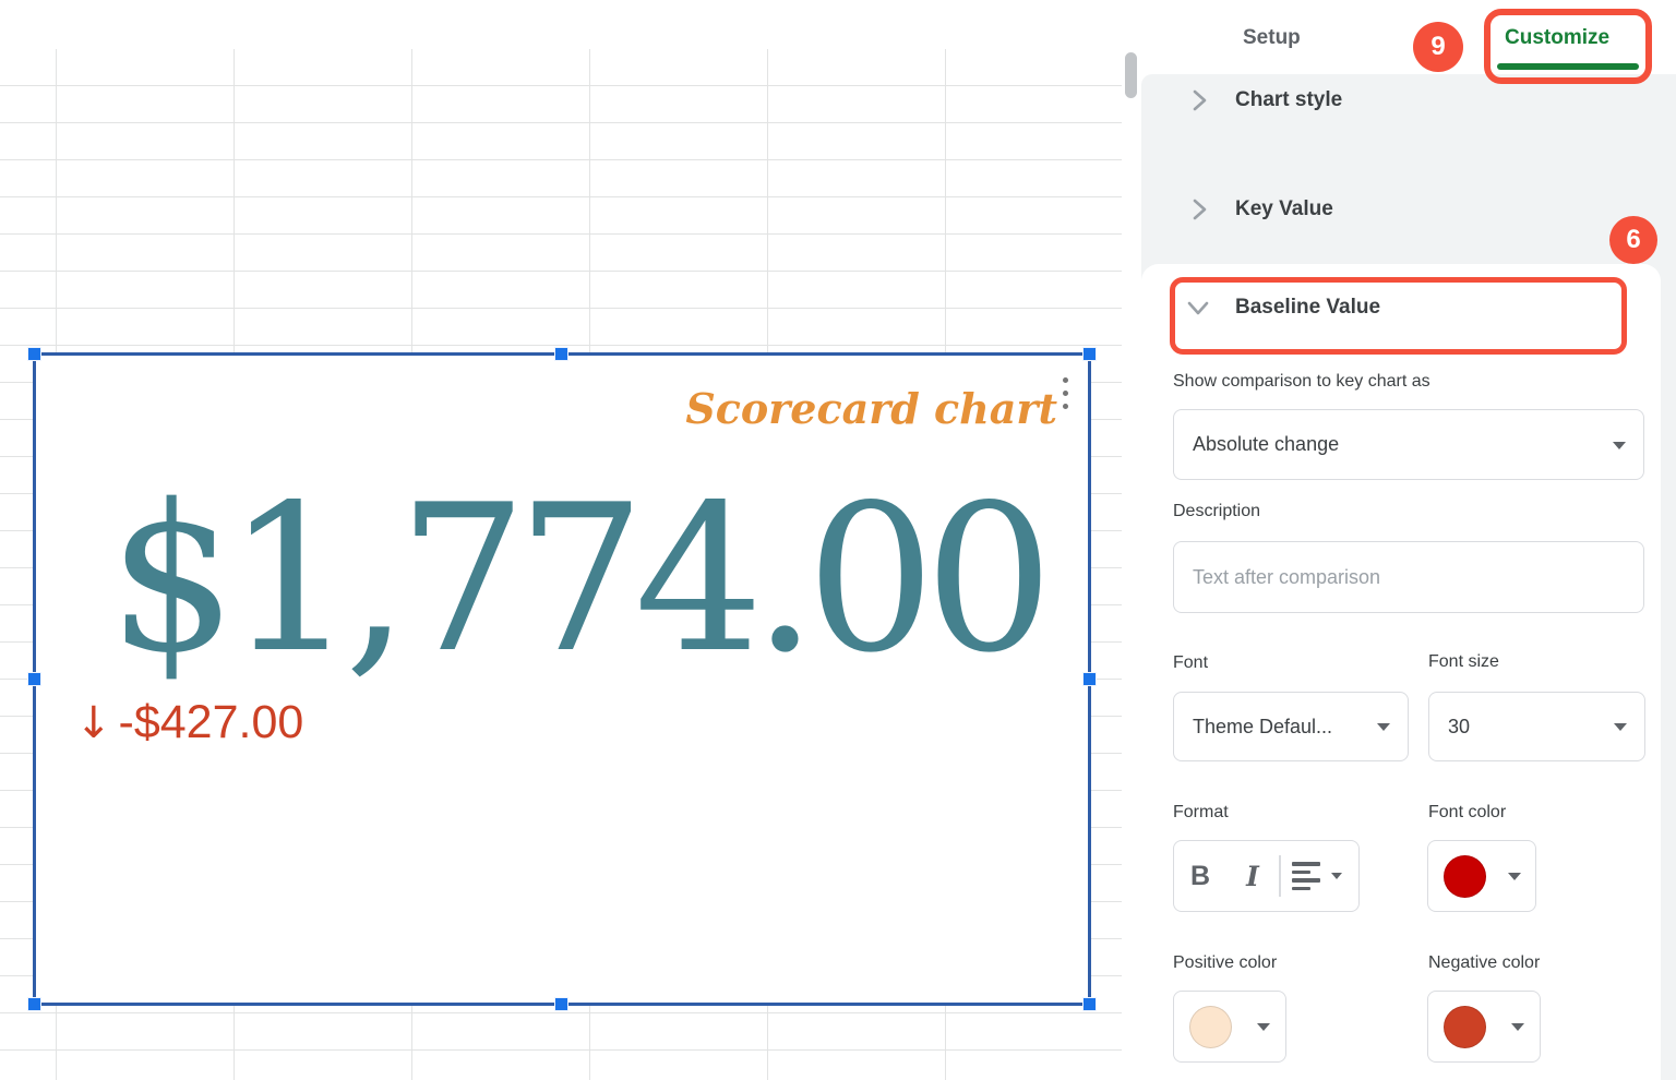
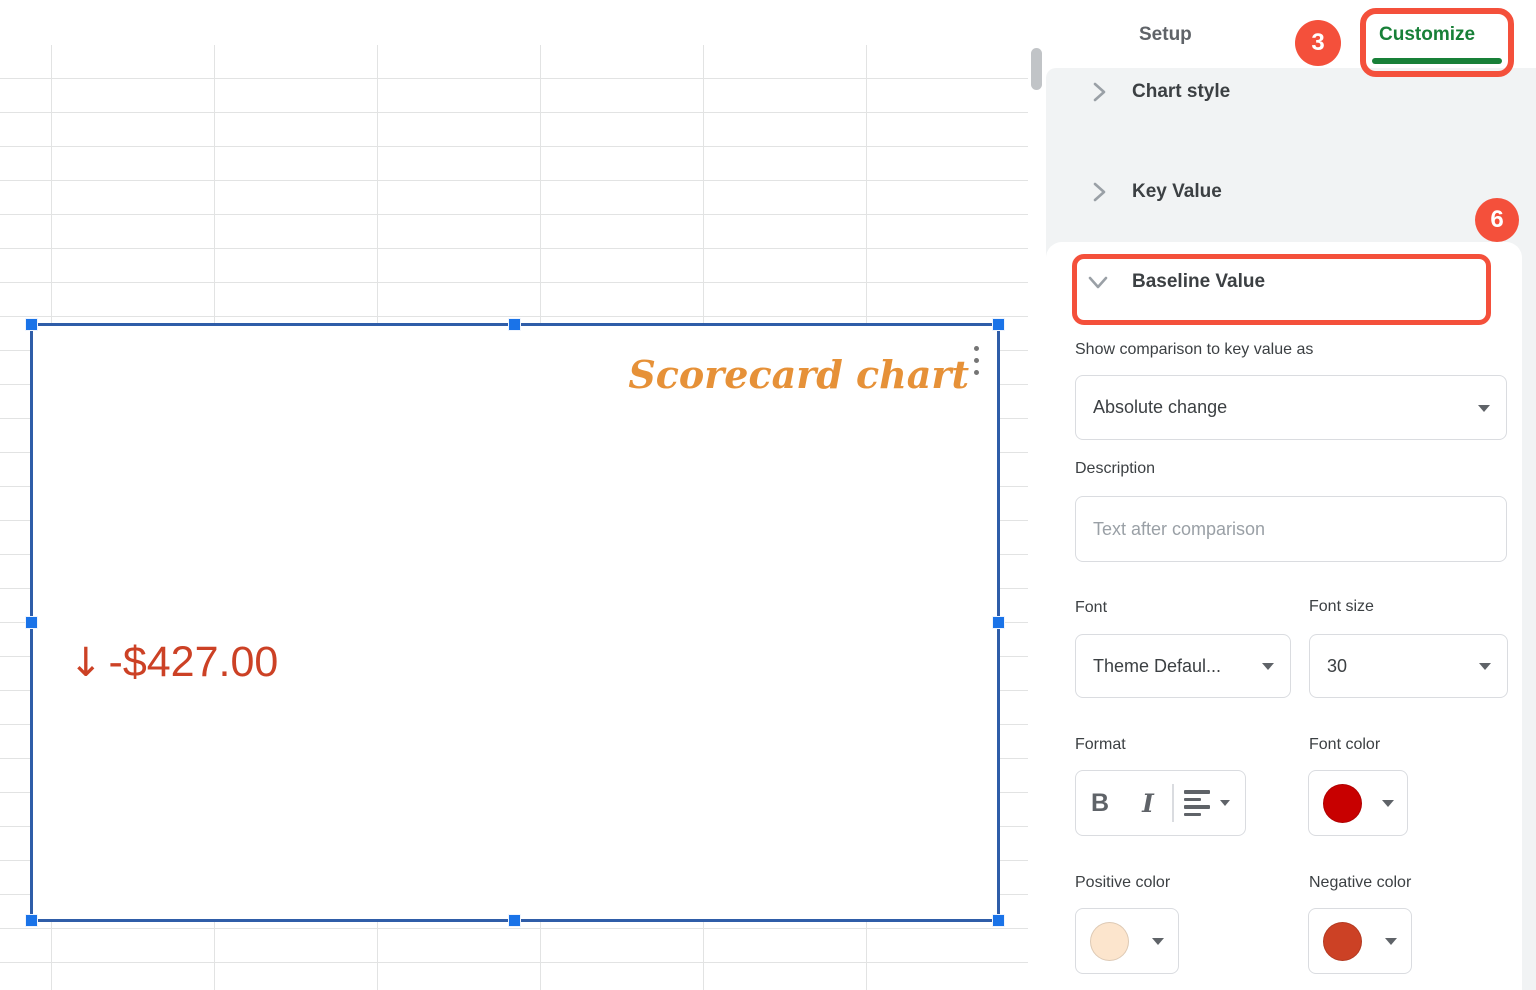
  Scorecard chart
- $1,774.00
  ↓
  -$427.00
  Setup
  Customize
  Chart style
  Key Value
  Baseline Value
- Show comparison to key chart as
+ Show comparison to key value as
  Absolute change
  Description
  Text after comparison
  Font
  Font size
  Theme Defaul...
  30
  Format
  Font color
  B
  I
  Positive color
  Negative color
- 9
+ 3
  6
